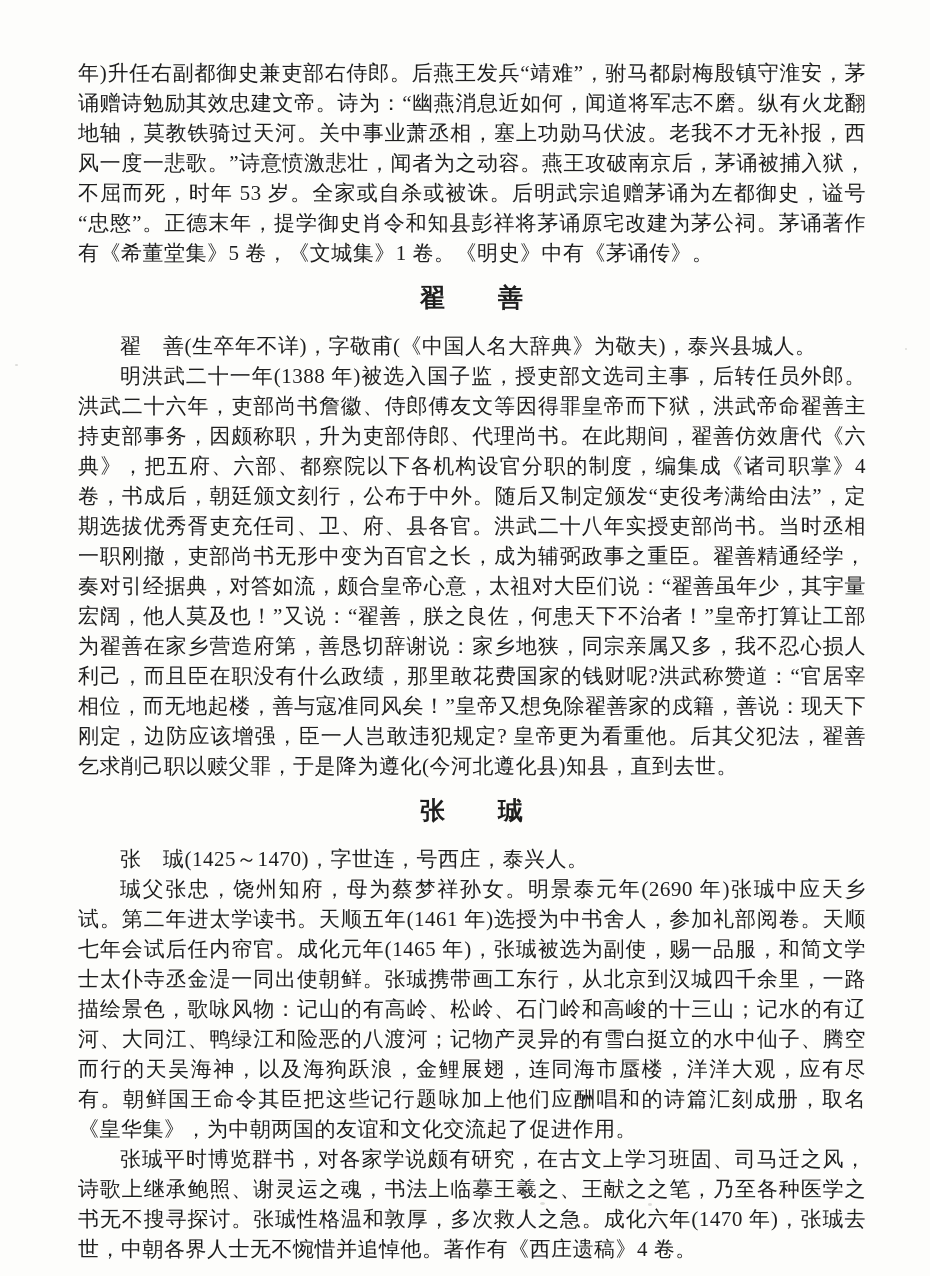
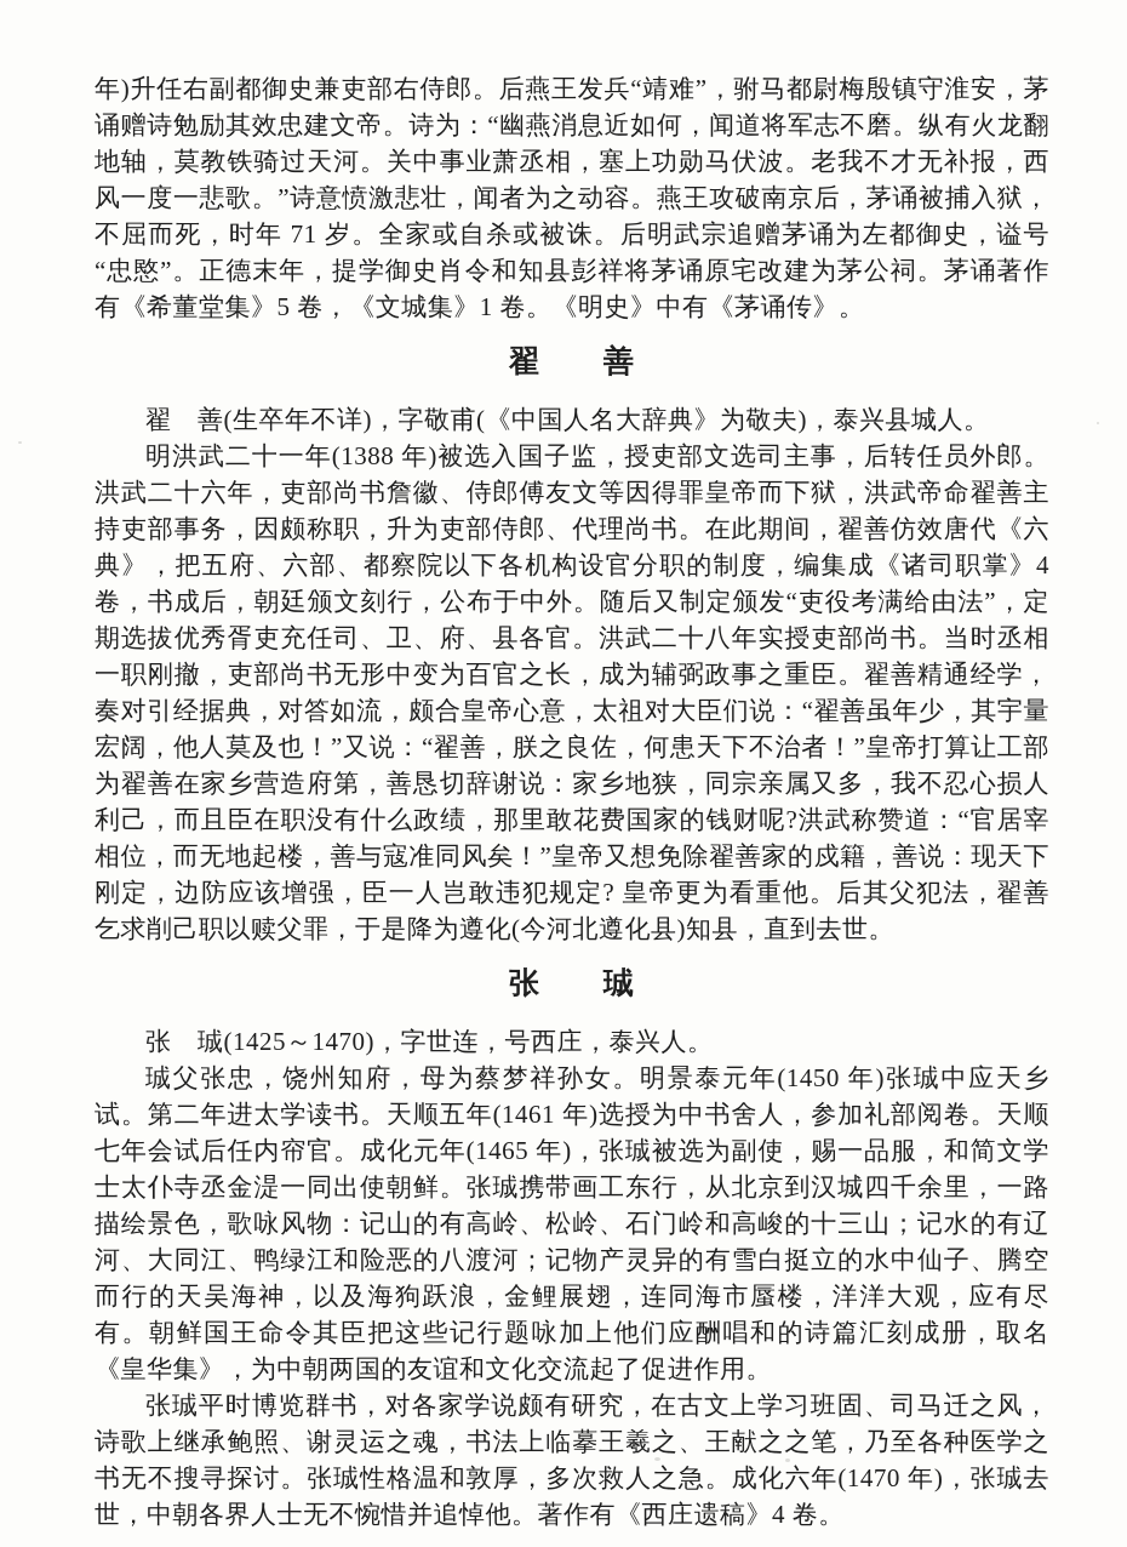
- 年)升任右副都御史兼吏部右侍郎。后燕王发兵“靖难”，驸马都尉梅殷镇守淮安，茅诵赠诗勉励其效忠建文帝。诗为：“幽燕消息近如何，闻道将军志不磨。纵有火龙翻地轴，莫教铁骑过天河。关中事业萧丞相，塞上功勋马伏波。老我不才无补报，西风一度一悲歌。”诗意愤激悲壮，闻者为之动容。燕王攻破南京后，茅诵被捕入狱，不屈而死，时年 53 岁。全家或自杀或被诛。后明武宗追赠茅诵为左都御史，谥号“忠愍”。正德末年，提学御史肖令和知县彭祥将茅诵原宅改建为茅公祠。茅诵著作有《希董堂集》5 卷，《文城集》1 卷。《明史》中有《茅诵传》。
+ 年)升任右副都御史兼吏部右侍郎。后燕王发兵“靖难”，驸马都尉梅殷镇守淮安，茅诵赠诗勉励其效忠建文帝。诗为：“幽燕消息近如何，闻道将军志不磨。纵有火龙翻地轴，莫教铁骑过天河。关中事业萧丞相，塞上功勋马伏波。老我不才无补报，西风一度一悲歌。”诗意愤激悲壮，闻者为之动容。燕王攻破南京后，茅诵被捕入狱，不屈而死，时年 71 岁。全家或自杀或被诛。后明武宗追赠茅诵为左都御史，谥号“忠愍”。正德末年，提学御史肖令和知县彭祥将茅诵原宅改建为茅公祠。茅诵著作有《希董堂集》5 卷，《文城集》1 卷。《明史》中有《茅诵传》。
  翟 善
  翟 善(生卒年不详)，字敬甫(《中国人名大辞典》为敬夫)，泰兴县城人。
  明洪武二十一年(1388 年)被选入国子监，授吏部文选司主事，后转任员外郎。洪武二十六年，吏部尚书詹徽、侍郎傅友文等因得罪皇帝而下狱，洪武帝命翟善主持吏部事务，因颇称职，升为吏部侍郎、代理尚书。在此期间，翟善仿效唐代《六典》，把五府、六部、都察院以下各机构设官分职的制度，编集成《诸司职掌》4 卷，书成后，朝廷颁文刻行，公布于中外。随后又制定颁发“吏役考满给由法”，定期选拔优秀胥吏充任司、卫、府、县各官。洪武二十八年实授吏部尚书。当时丞相一职刚撤，吏部尚书无形中变为百官之长，成为辅弼政事之重臣。翟善精通经学，奏对引经据典，对答如流，颇合皇帝心意，太祖对大臣们说：“翟善虽年少，其宇量宏阔，他人莫及也！”又说：“翟善，朕之良佐，何患天下不治者！”皇帝打算让工部为翟善在家乡营造府第，善恳切辞谢说：家乡地狭，同宗亲属又多，我不忍心损人利己，而且臣在职没有什么政绩，那里敢花费国家的钱财呢?洪武称赞道：“官居宰相位，而无地起楼，善与寇准同风矣！”皇帝又想免除翟善家的戍籍，善说：现天下刚定，边防应该增强，臣一人岂敢违犯规定? 皇帝更为看重他。后其父犯法，翟善乞求削己职以赎父罪，于是降为遵化(今河北遵化县)知县，直到去世。
  张 珹
  张 珹(1425～1470)，字世连，号西庄，泰兴人。
- 珹父张忠，饶州知府，母为蔡梦祥孙女。明景泰元年(2690 年)张珹中应天乡试。第二年进太学读书。天顺五年(1461 年)选授为中书舍人，参加礼部阅卷。天顺七年会试后任内帘官。成化元年(1465 年)，张珹被选为副使，赐一品服，和简文学士太仆寺丞金湜一同出使朝鲜。张珹携带画工东行，从北京到汉城四千余里，一路描绘景色，歌咏风物：记山的有高岭、松岭、石门岭和高峻的十三山；记水的有辽河、大同江、鸭绿江和险恶的八渡河；记物产灵异的有雪白挺立的水中仙子、腾空而行的天吴海神，以及海狗跃浪，金鲤展翅，连同海市蜃楼，洋洋大观，应有尽有。朝鲜国王命令其臣把这些记行题咏加上他们应酬唱和的诗篇汇刻成册，取名《皇华集》，为中朝两国的友谊和文化交流起了促进作用。
+ 珹父张忠，饶州知府，母为蔡梦祥孙女。明景泰元年(1450 年)张珹中应天乡试。第二年进太学读书。天顺五年(1461 年)选授为中书舍人，参加礼部阅卷。天顺七年会试后任内帘官。成化元年(1465 年)，张珹被选为副使，赐一品服，和简文学士太仆寺丞金湜一同出使朝鲜。张珹携带画工东行，从北京到汉城四千余里，一路描绘景色，歌咏风物：记山的有高岭、松岭、石门岭和高峻的十三山；记水的有辽河、大同江、鸭绿江和险恶的八渡河；记物产灵异的有雪白挺立的水中仙子、腾空而行的天吴海神，以及海狗跃浪，金鲤展翅，连同海市蜃楼，洋洋大观，应有尽有。朝鲜国王命令其臣把这些记行题咏加上他们应酬唱和的诗篇汇刻成册，取名《皇华集》，为中朝两国的友谊和文化交流起了促进作用。
  张珹平时博览群书，对各家学说颇有研究，在古文上学习班固、司马迁之风，诗歌上继承鲍照、谢灵运之魂，书法上临摹王羲之、王献之之笔，乃至各种医学之书无不搜寻探讨。张珹性格温和敦厚，多次救人之急。成化六年(1470 年)，张珹去世，中朝各界人士无不惋惜并追悼他。著作有《西庄遗稿》4 卷。
